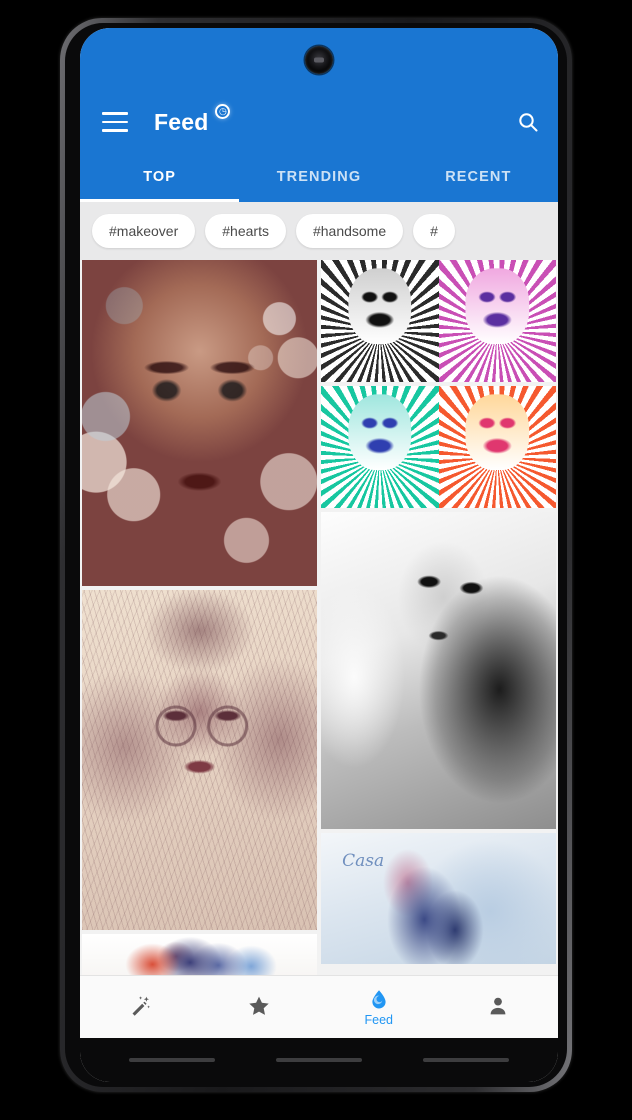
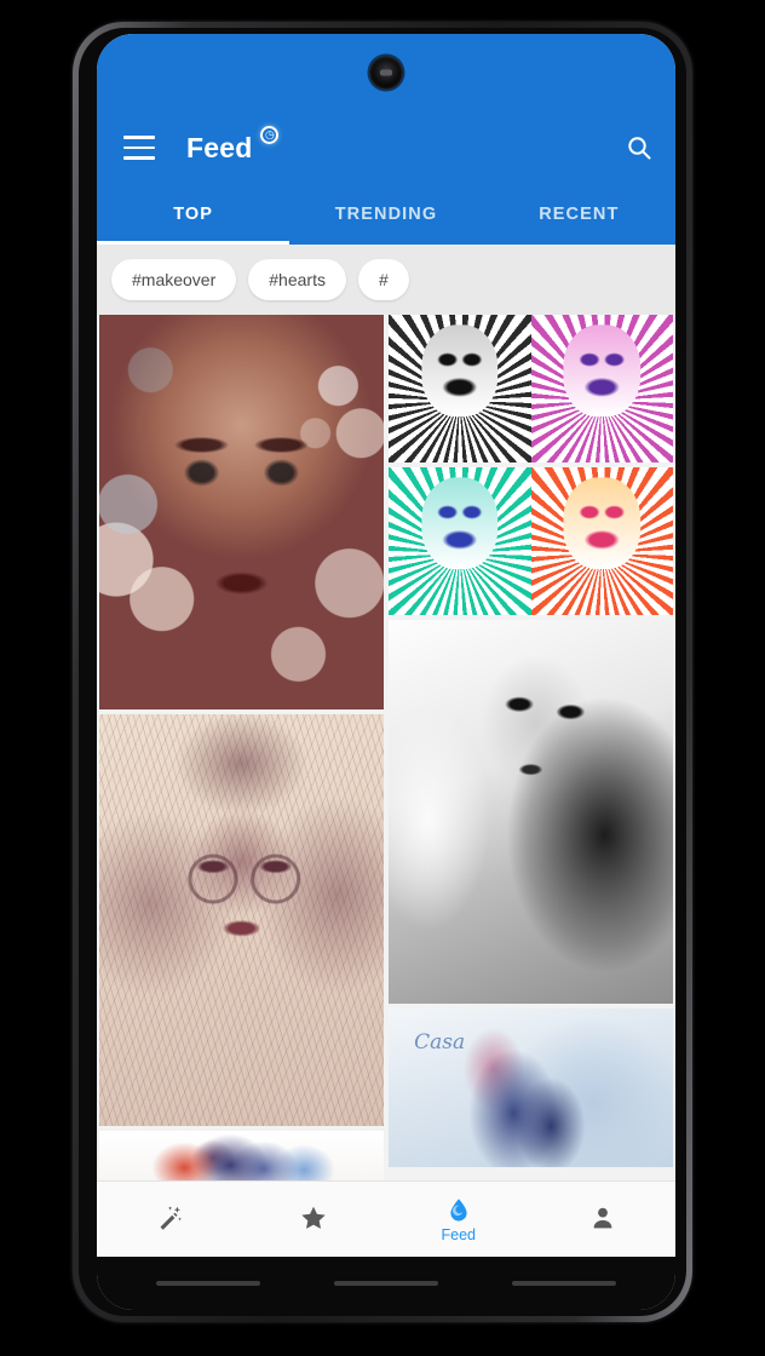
  Feed
  ◷
  TOP
  TRENDING
  RECENT
  #makeover
  #hearts
- #handsome
  #
  Casa
  Feed
